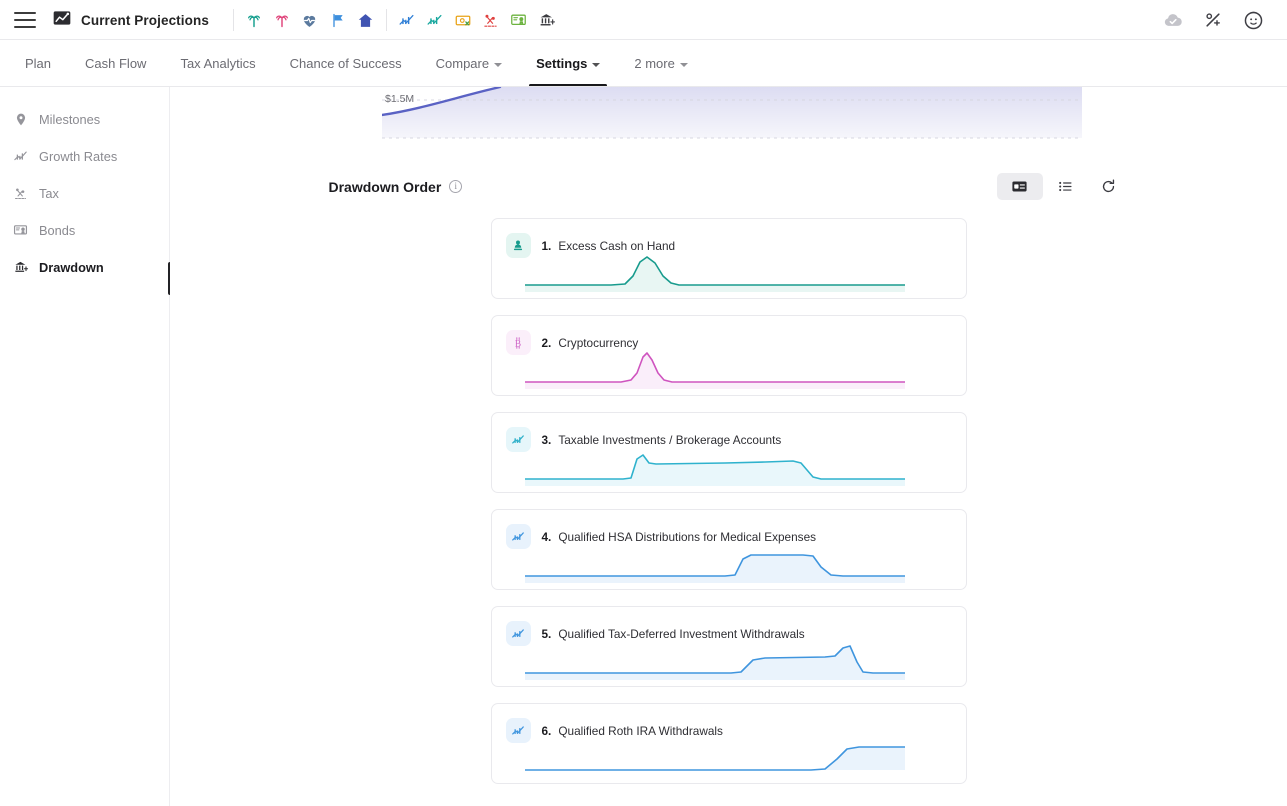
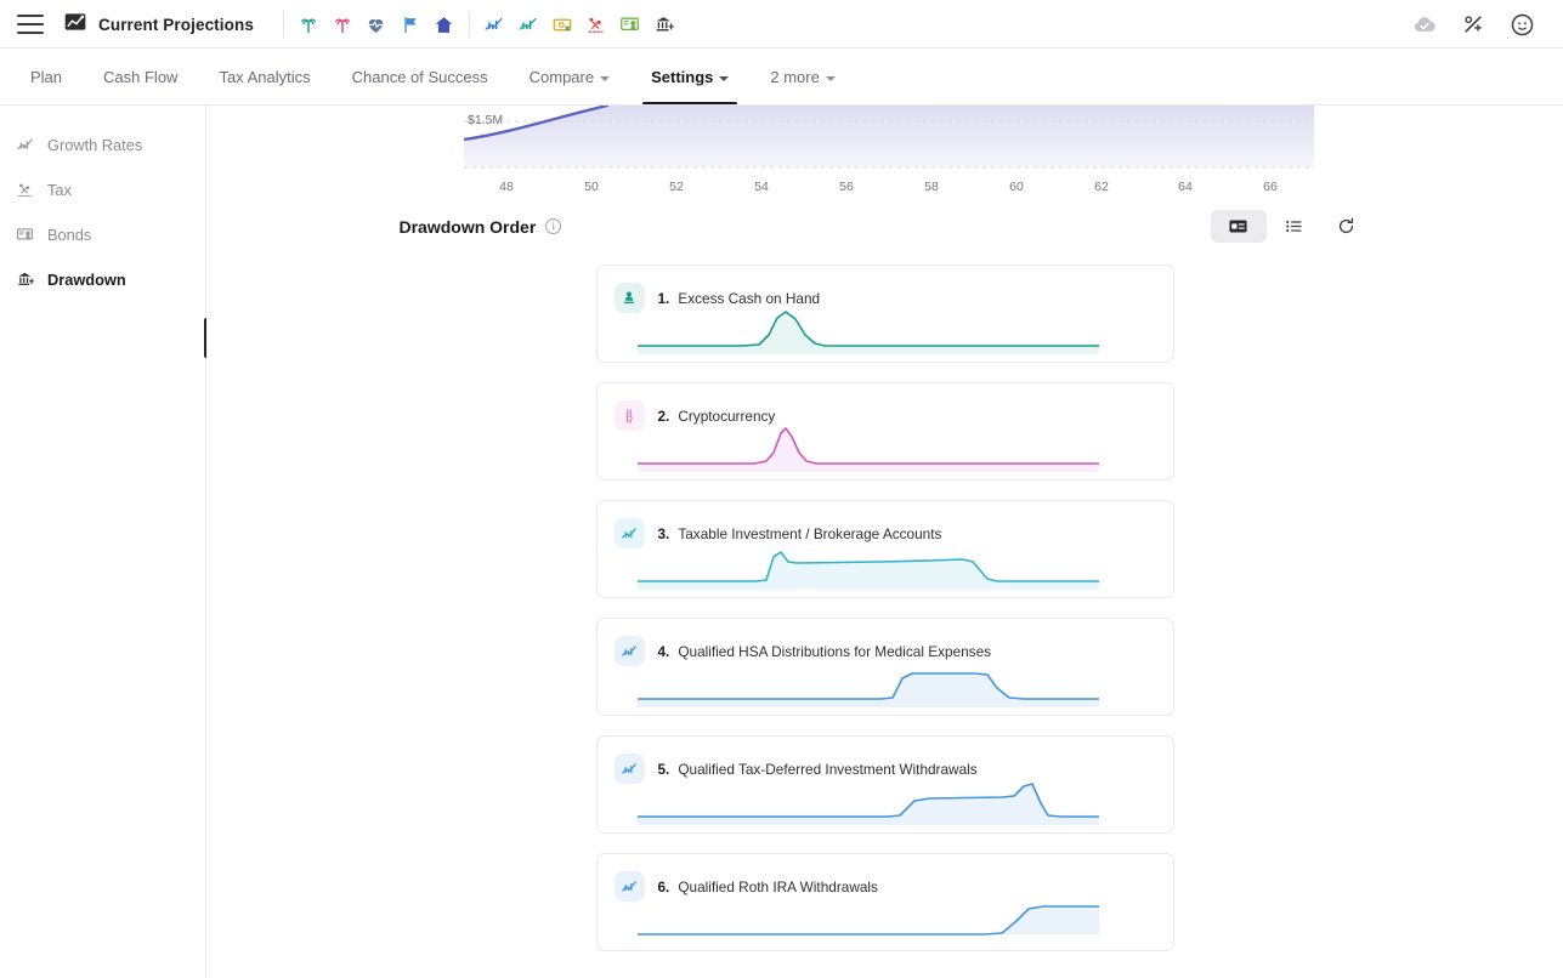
  Current Projections
  Plan
  Cash Flow
  Tax Analytics
  Chance of Success
  Compare
  Settings
  2 more
- Milestones
  Growth Rates
  Tax
  Bonds
  Drawdown
  $1.5M
+ 48
+ 50
+ 52
+ 54
+ 56
+ 58
+ 60
+ 62
+ 64
+ 66
  Drawdown Order
  i
  1.
  Excess Cash on Hand
  B
  2.
  Cryptocurrency
  3.
- Taxable Investments / Brokerage Accounts
+ Taxable Investment / Brokerage Accounts
  4.
  Qualified HSA Distributions for Medical Expenses
  5.
  Qualified Tax-Deferred Investment Withdrawals
  6.
  Qualified Roth IRA Withdrawals
